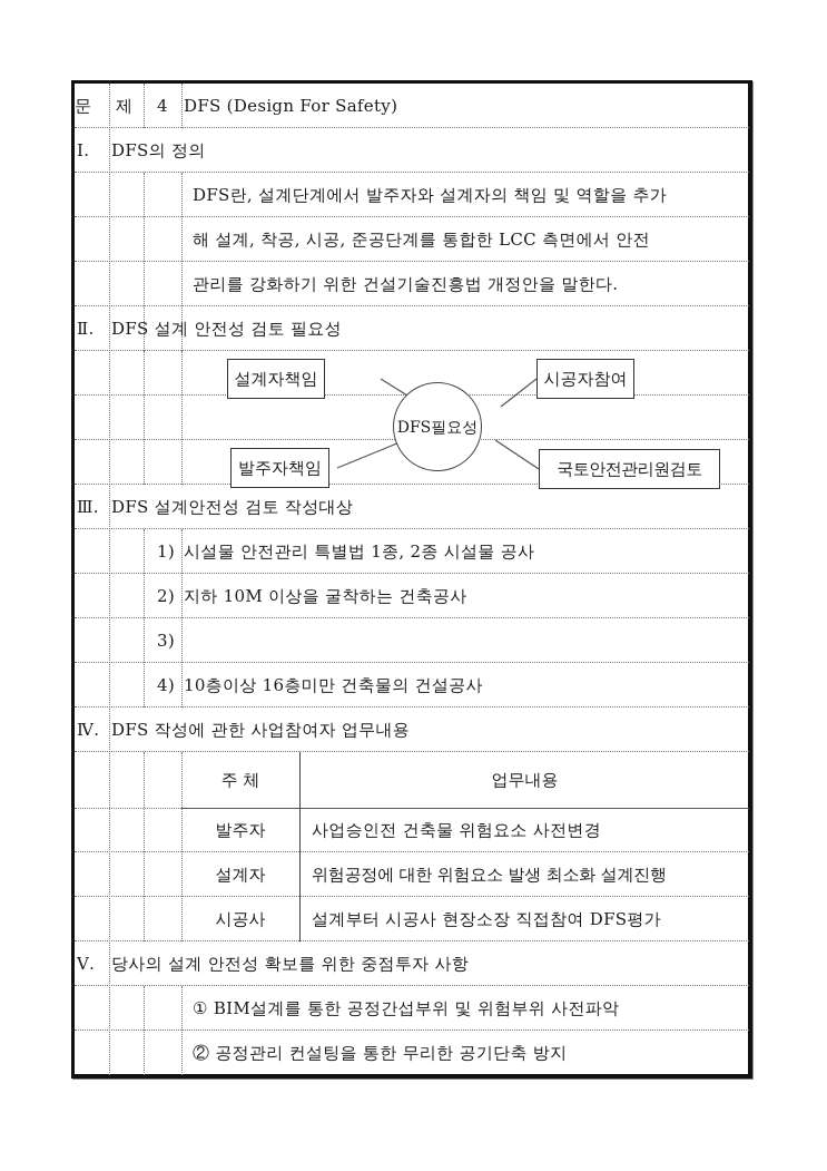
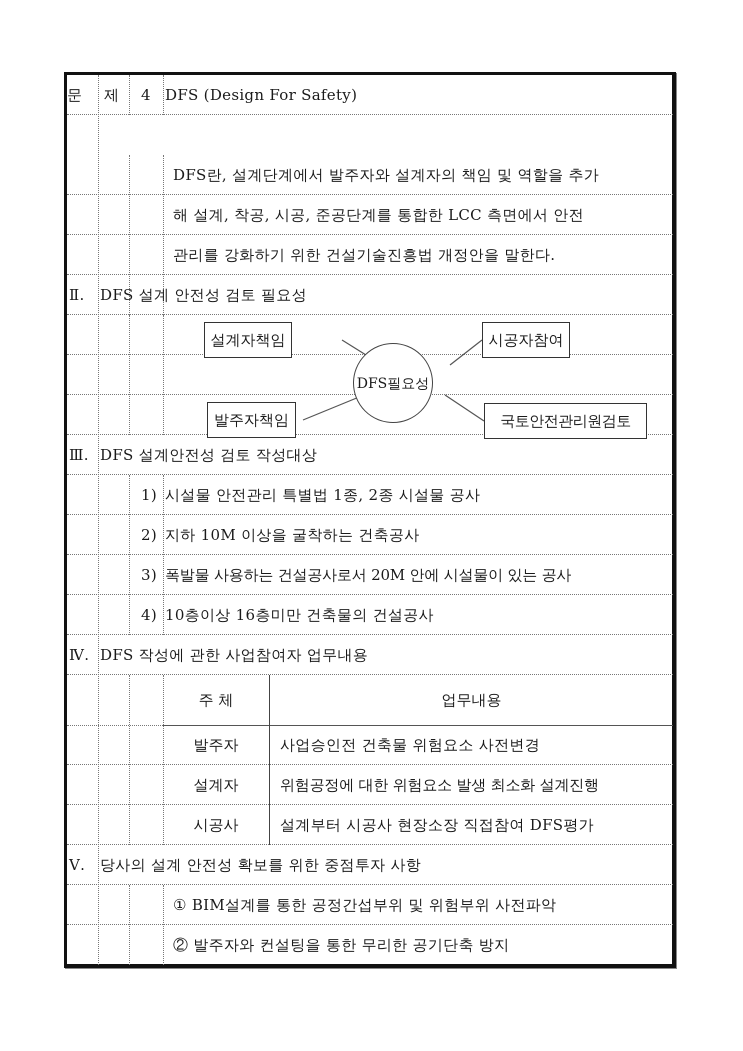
  문
  제
  4
  DFS (Design For Safety)
- Ⅰ.
- DFS의 정의
  DFS란, 설계단계에서 발주자와 설계자의 책임 및 역할을 추가
  해 설계, 착공, 시공, 준공단계를 통합한 LCC 측면에서 안전
  관리를 강화하기 위한 건설기술진흥법 개정안을 말한다.
  Ⅱ.
  DFS 설계 안전성 검토 필요성
  DFS필요성
  설계자책임
  시공자참여
  발주자책임
  국토안전관리원검토
  Ⅲ.
  DFS 설계안전성 검토 작성대상
  1)
  시설물 안전관리 특별법 1종, 2종 시설물 공사
  2)
  지하 10M 이상을 굴착하는 건축공사
  3)
+ 폭발물 사용하는 건설공사로서 20M 안에 시설물이 있는 공사
  4)
  10층이상 16층미만 건축물의 건설공사
  Ⅳ.
  DFS 작성에 관한 사업참여자 업무내용
  주 체
  업무내용
  발주자
  사업승인전 건축물 위험요소 사전변경
  설계자
  위험공정에 대한 위험요소 발생 최소화 설계진행
  시공사
  설계부터 시공사 현장소장 직접참여 DFS평가
  Ⅴ.
  당사의 설계 안전성 확보를 위한 중점투자 사항
  ① BIM설계를 통한 공정간섭부위 및 위험부위 사전파악
- ② 공정관리 컨설팅을 통한 무리한 공기단축 방지
+ ② 발주자와 컨설팅을 통한 무리한 공기단축 방지
